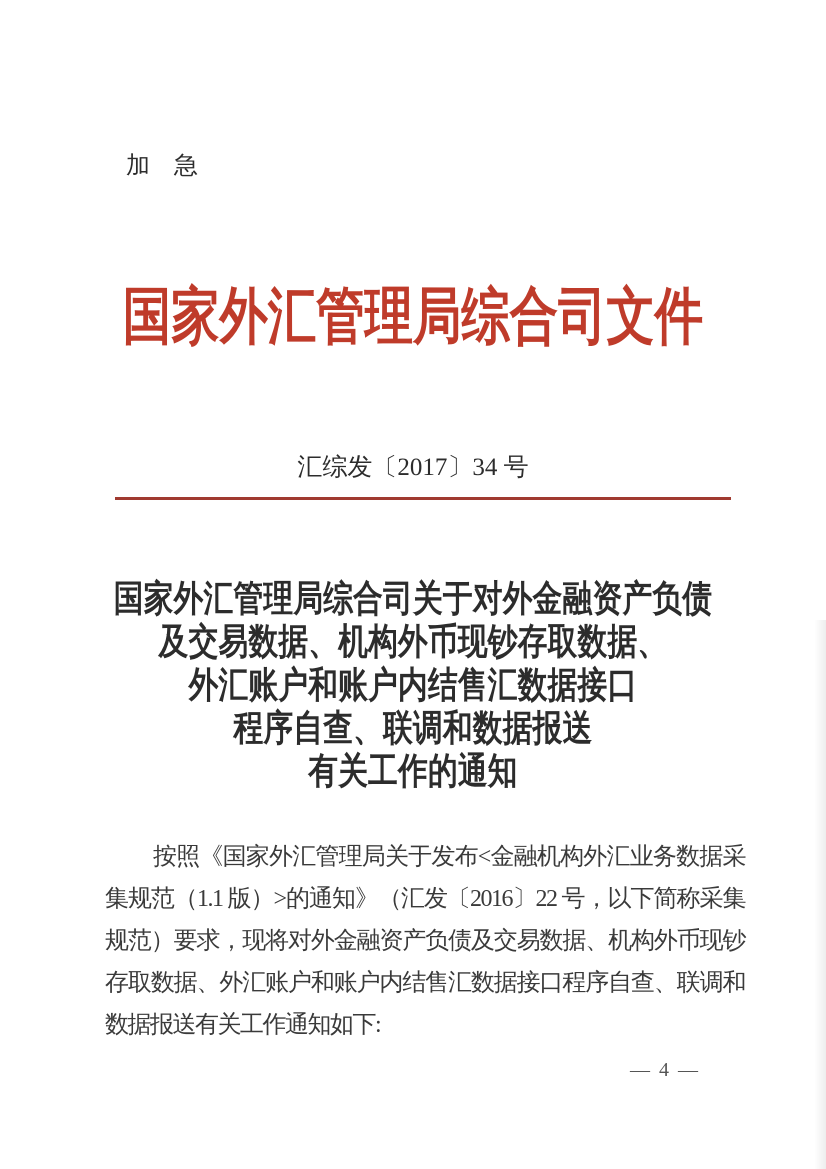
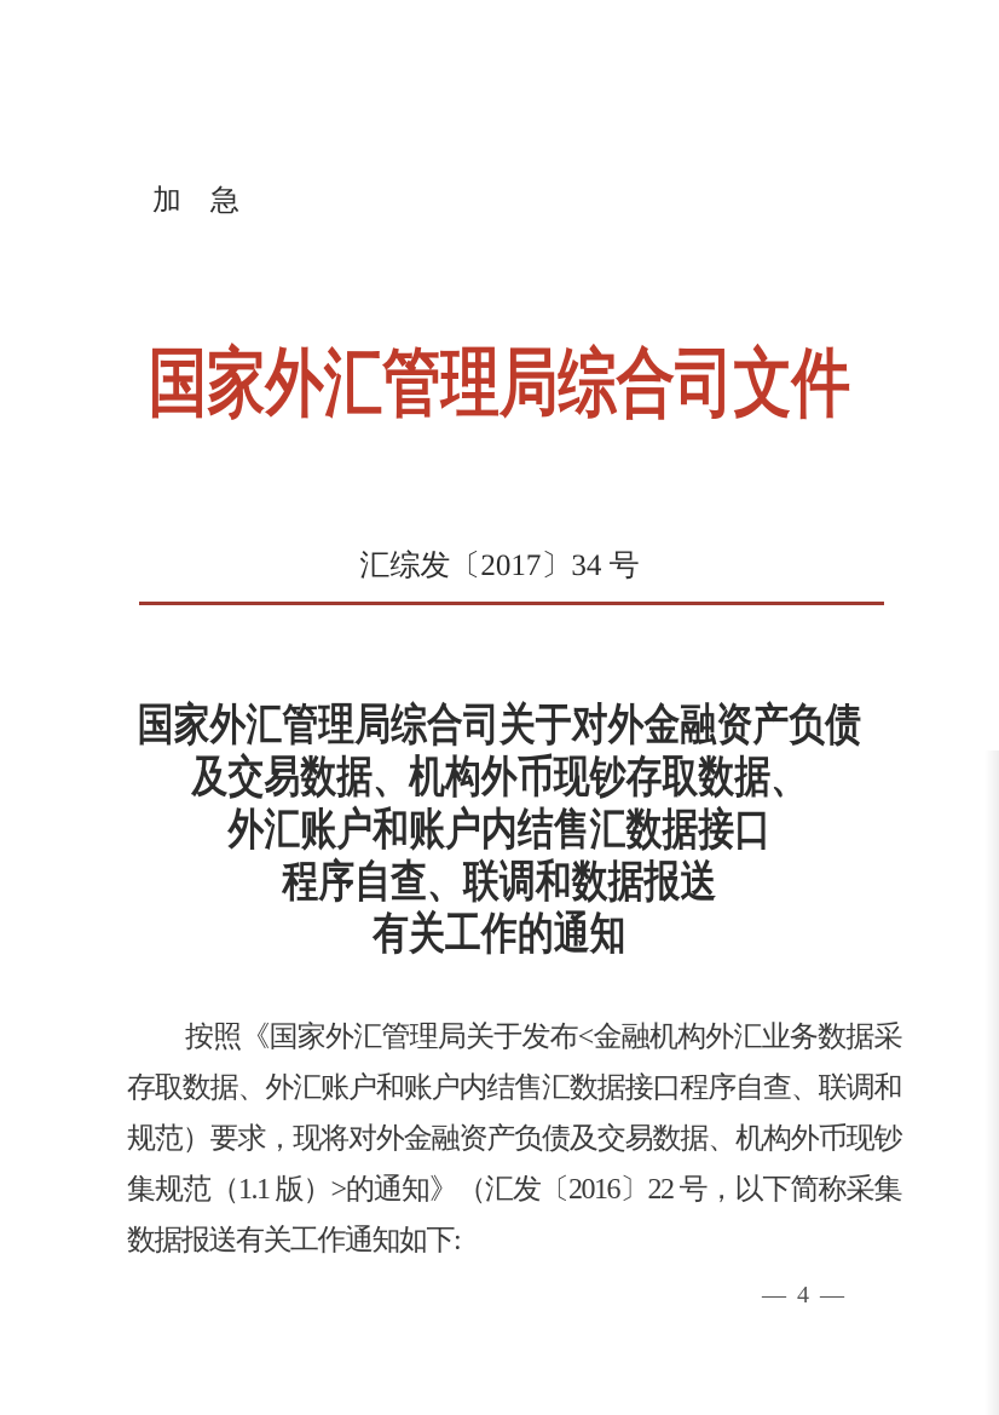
  加 急
  国家外汇管理局综合司文件
  汇综发〔2017〕34 号
  国家外汇管理局综合司关于对外金融资产负债
  及交易数据、机构外币现钞存取数据、
  外汇账户和账户内结售汇数据接口
  程序自查、联调和数据报送
  有关工作的通知
  按照《国家外汇管理局关于发布<金融机构外汇业务数据采
- 集规范（1.1 版）>的通知》（汇发〔2016〕22 号，以下简称采集
+ 存取数据、外汇账户和账户内结售汇数据接口程序自查、联调和
  规范）要求，现将对外金融资产负债及交易数据、机构外币现钞
- 存取数据、外汇账户和账户内结售汇数据接口程序自查、联调和
+ 集规范（1.1 版）>的通知》（汇发〔2016〕22 号，以下简称采集
  数据报送有关工作通知如下:
  — 4 —
